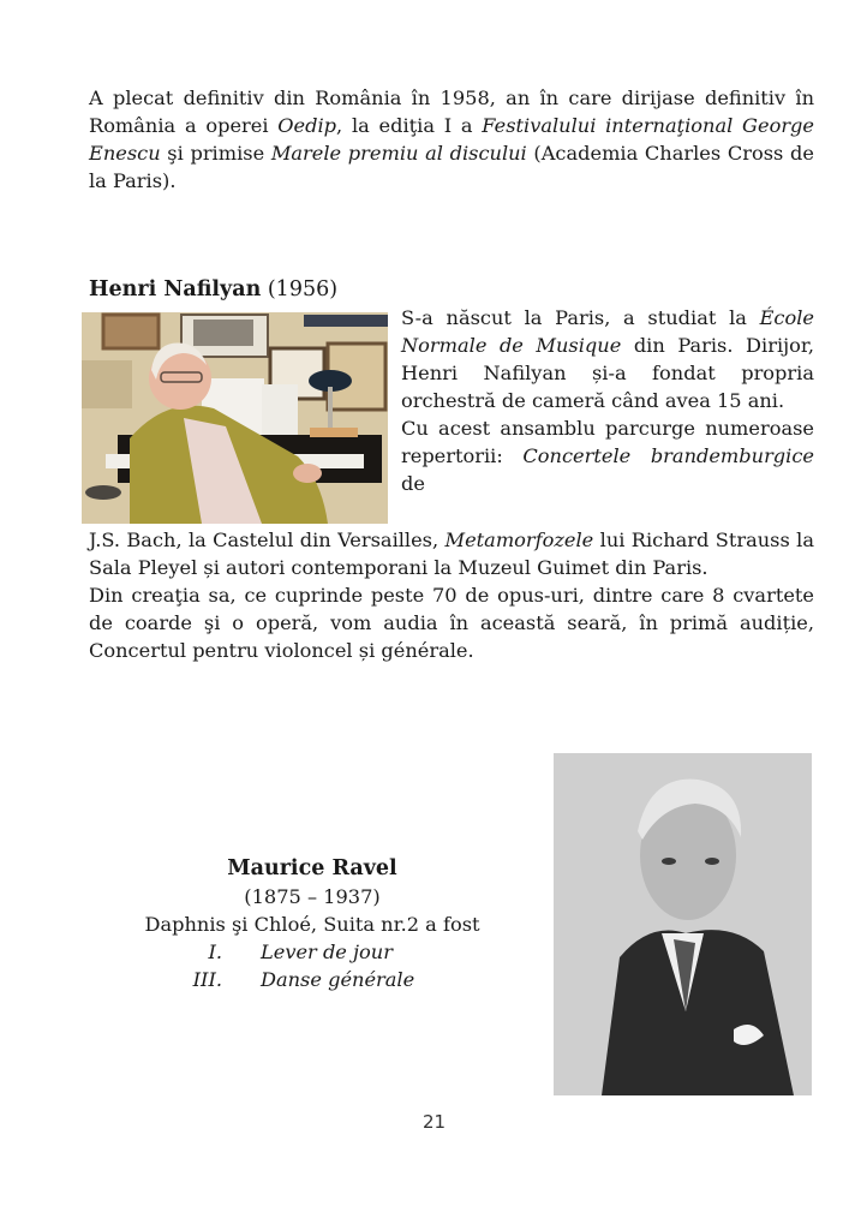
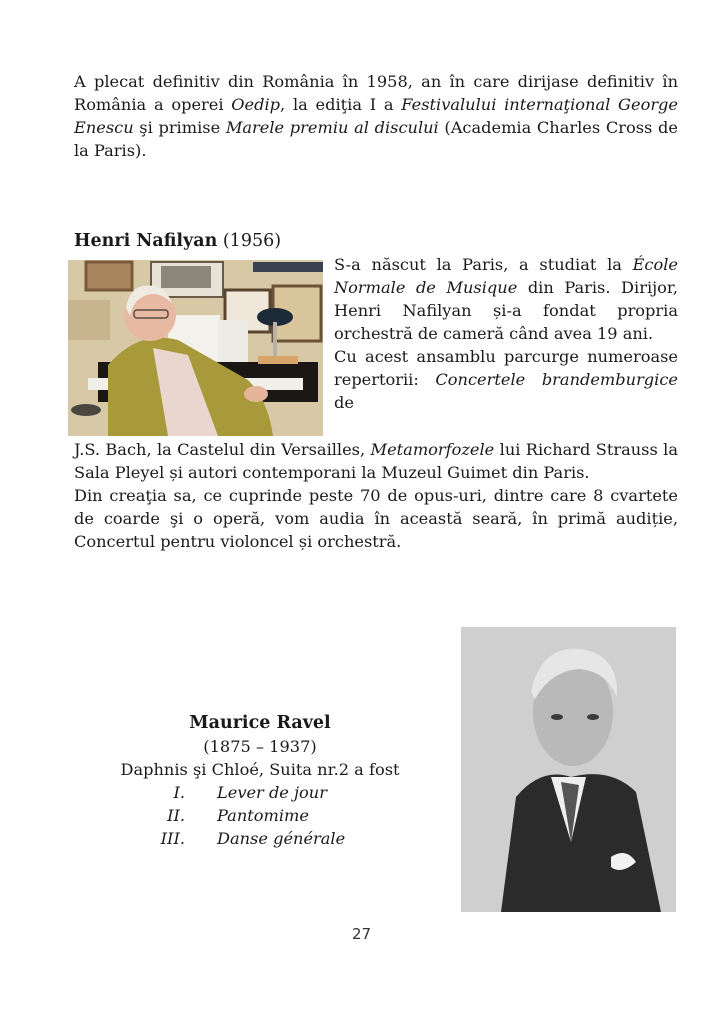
  A plecat definitiv din România în 1958, an în care dirijase definitiv în România a operei Oedip, la ediţia I a Festivalului internaţional George Enescu şi primise Marele premiu al discului (Academia Charles Cross de la Paris).
  Henri Nafilyan (1956)
- S-a născut la Paris, a studiat la École Normale de Musique din Paris. Dirijor, Henri Nafilyan și-a fondat propria orchestră de cameră când avea 15 ani.
+ S-a născut la Paris, a studiat la École Normale de Musique din Paris. Dirijor, Henri Nafilyan și-a fondat propria orchestră de cameră când avea 19 ani.
  Cu acest ansamblu parcurge numeroase repertorii: Concertele brandemburgice de
  J.S. Bach, la Castelul din Versailles, Metamorfozele lui Richard Strauss la Sala Pleyel și autori contemporani la Muzeul Guimet din Paris.
- Din creaţia sa, ce cuprinde peste 70 de opus-uri, dintre care 8 cvartete de coarde şi o operă, vom audia în această seară, în primă audiție, Concertul pentru violoncel și générale.
+ Din creaţia sa, ce cuprinde peste 70 de opus-uri, dintre care 8 cvartete de coarde şi o operă, vom audia în această seară, în primă audiție, Concertul pentru violoncel și orchestră.
  Maurice Ravel
  (1875 – 1937)
  Daphnis şi Chloé, Suita nr.2 a fost
  I.
  Lever de jour
+ II.
+ Pantomime
  III.
  Danse générale
- 21
+ 27
